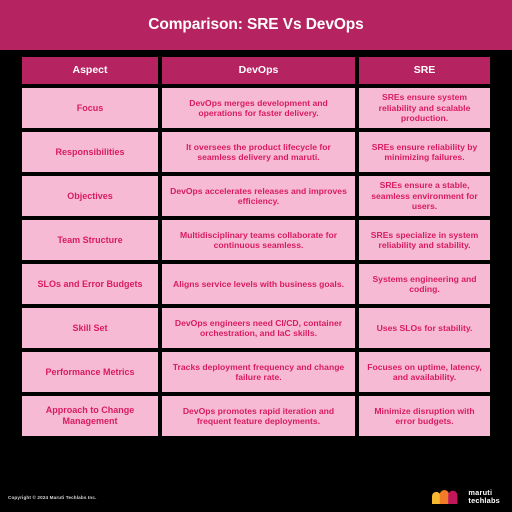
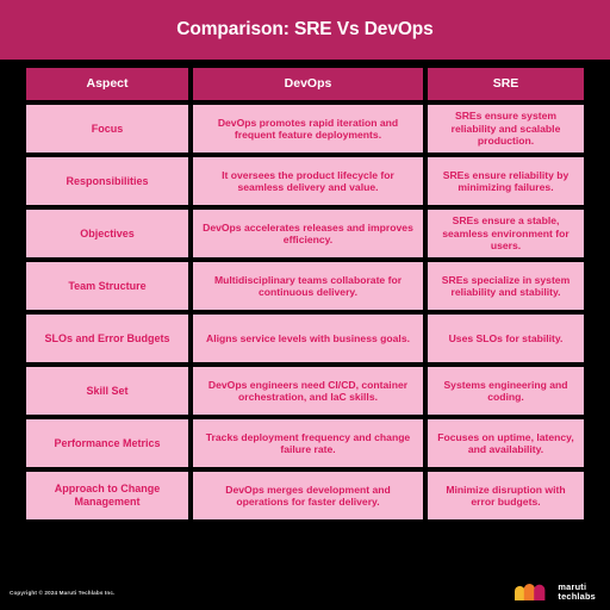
  Comparison: SRE Vs DevOps
  Aspect
  DevOps
  SRE
  Focus
- DevOps merges development and operations for faster delivery.
+ DevOps promotes rapid iteration and frequent feature deployments.
  SREs ensure system reliability and scalable production.
  Responsibilities
- It oversees the product lifecycle for seamless delivery and maruti.
+ It oversees the product lifecycle for seamless delivery and value.
  SREs ensure reliability by minimizing failures.
  Objectives
  DevOps accelerates releases and improves efficiency.
  SREs ensure a stable, seamless environment for users.
  Team Structure
- Multidisciplinary teams collaborate for continuous seamless.
+ Multidisciplinary teams collaborate for continuous delivery.
  SREs specialize in system reliability and stability.
  SLOs and Error Budgets
  Aligns service levels with business goals.
- Systems engineering and coding.
+ Uses SLOs for stability.
  Skill Set
  DevOps engineers need CI/CD, container orchestration, and IaC skills.
- Uses SLOs for stability.
+ Systems engineering and coding.
  Performance Metrics
  Tracks deployment frequency and change failure rate.
  Focuses on uptime, latency, and availability.
  Approach to Change Management
- DevOps promotes rapid iteration and frequent feature deployments.
+ DevOps merges development and operations for faster delivery.
  Minimize disruption with error budgets.
  maruti
  techlabs
